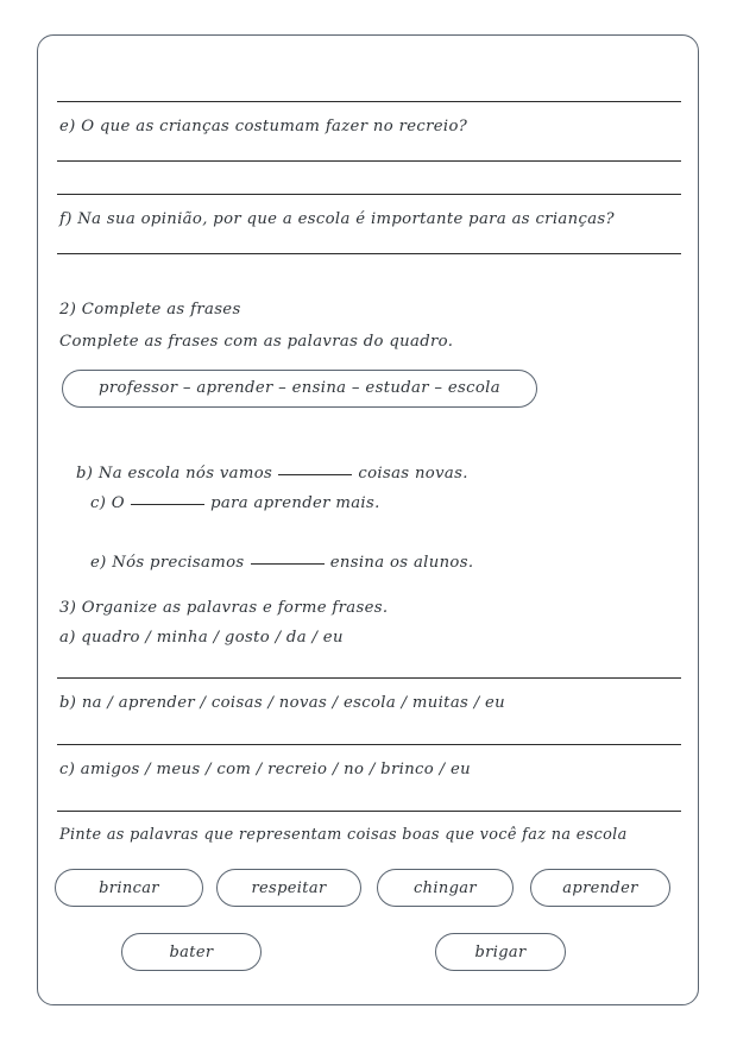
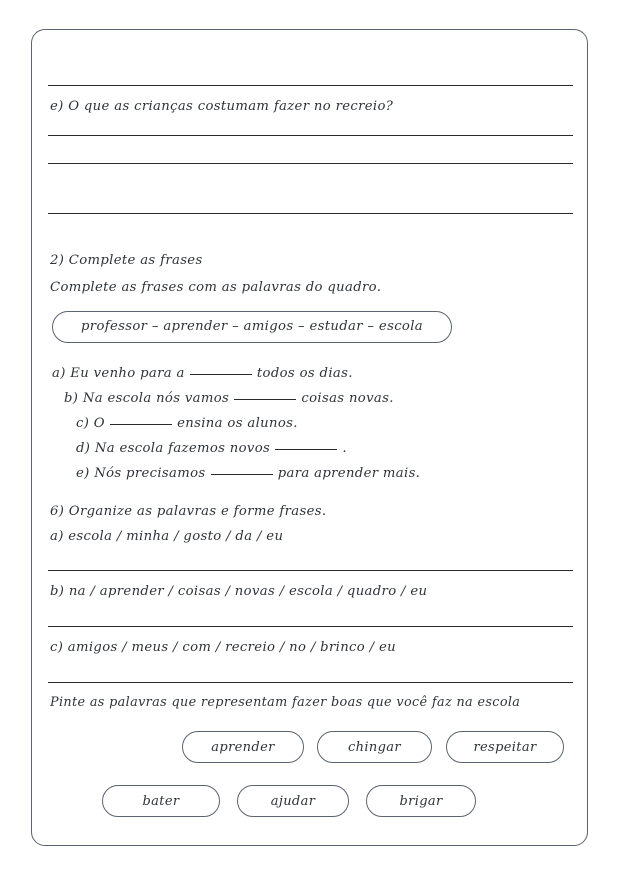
  e) O que as crianças costumam fazer no recreio?
- f) Na sua opinião, por que a escola é importante para as crianças?
  2) Complete as frases
  Complete as frases com as palavras do quadro.
- professor – aprender – ensina – estudar – escola
+ professor – aprender – amigos – estudar – escola
+ a) Eu venho para a todos os dias.
  b) Na escola nós vamos coisas novas.
- c) O para aprender mais.
+ c) O ensina os alunos.
+ d) Na escola fazemos novos .
- e) Nós precisamos ensina os alunos.
+ e) Nós precisamos para aprender mais.
- 3) Organize as palavras e forme frases.
+ 6) Organize as palavras e forme frases.
- a) quadro / minha / gosto / da / eu
+ a) escola / minha / gosto / da / eu
- b) na / aprender / coisas / novas / escola / muitas / eu
+ b) na / aprender / coisas / novas / escola / quadro / eu
  c) amigos / meus / com / recreio / no / brinco / eu
- Pinte as palavras que representam coisas boas que você faz na escola
+ Pinte as palavras que representam fazer boas que você faz na escola
- brincar
- respeitar
+ aprender
  chingar
- aprender
+ respeitar
  bater
+ ajudar
  brigar
